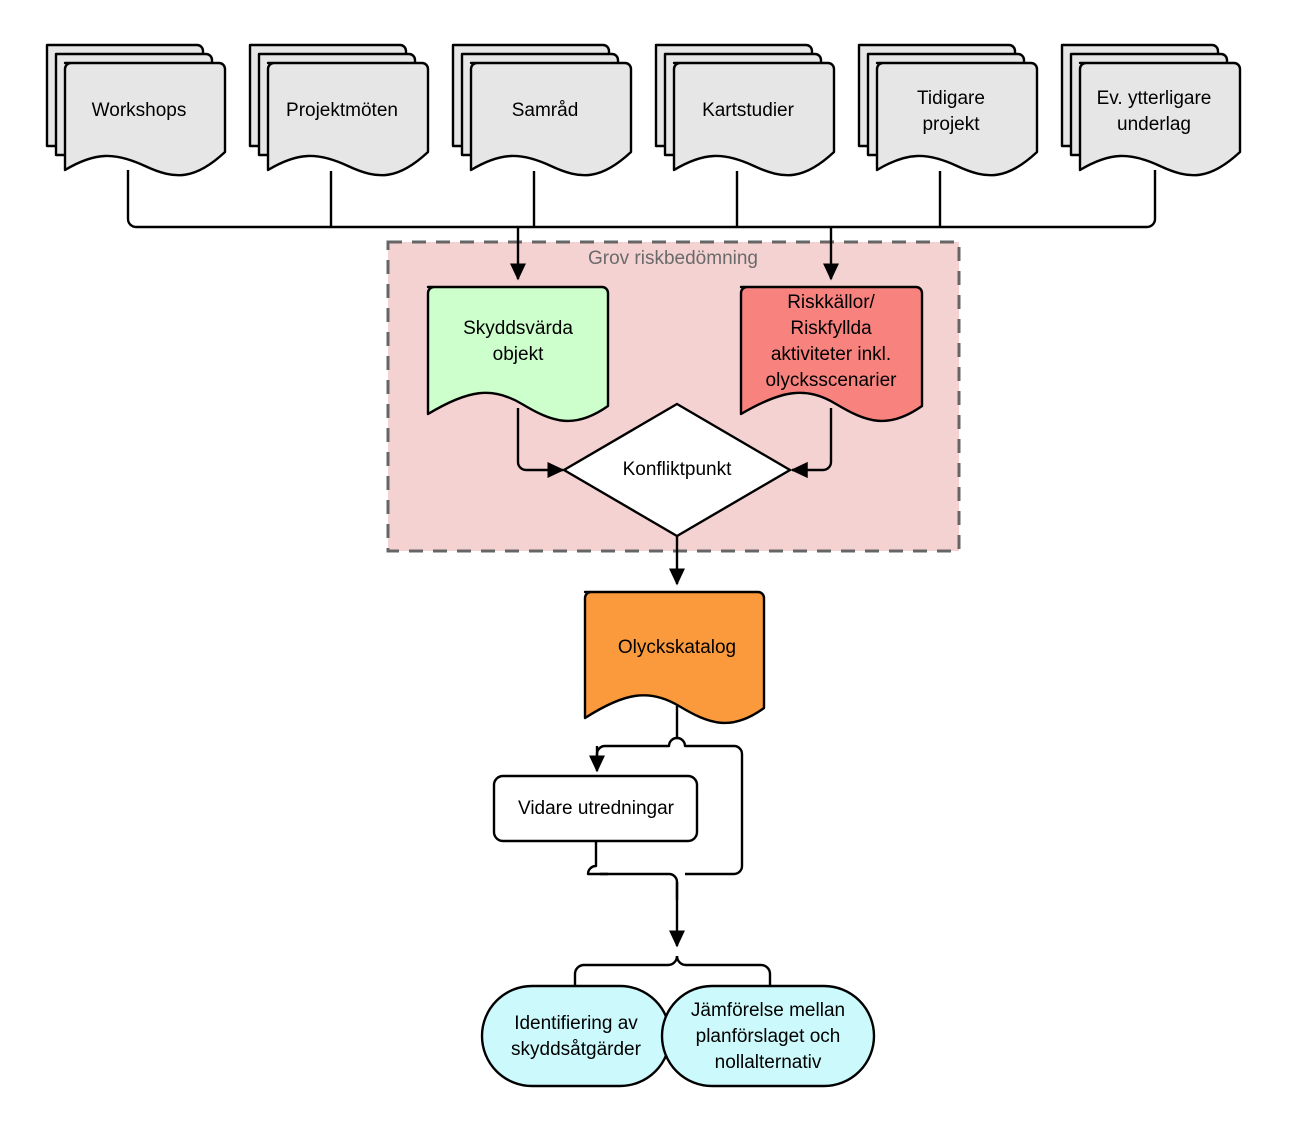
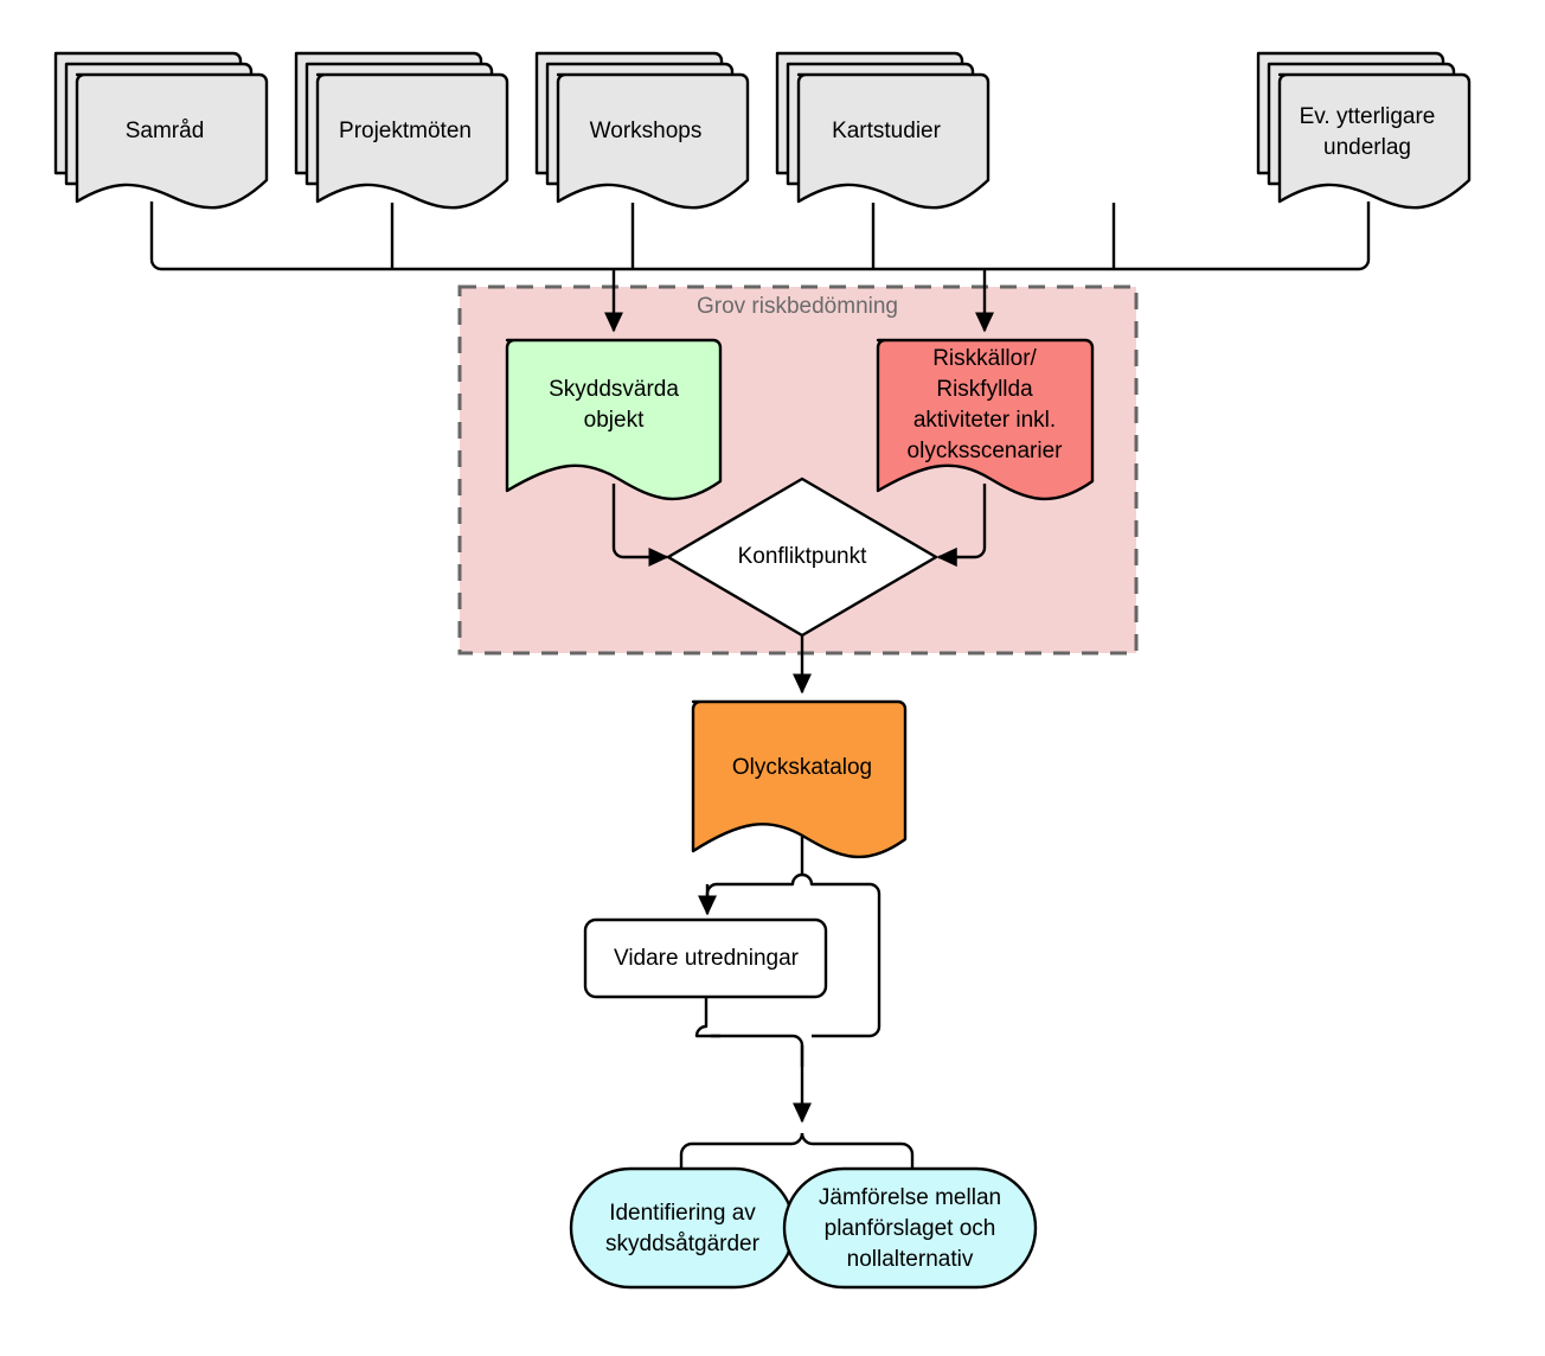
  Grov riskbedömning
- Workshops
+ Samråd
  Projektmöten
- Samråd
+ Workshops
  Kartstudier
- Tidigare
- projekt
  Ev. ytterligare
  underlag
  Skyddsvärda
  objekt
  Riskkällor/
  Riskfyllda
  aktiviteter inkl.
  olycksscenarier
  Konfliktpunkt
  Olyckskatalog
  Vidare utredningar
  Identifiering av
  skyddsåtgärder
  Jämförelse mellan
  planförslaget och
  nollalternativ
